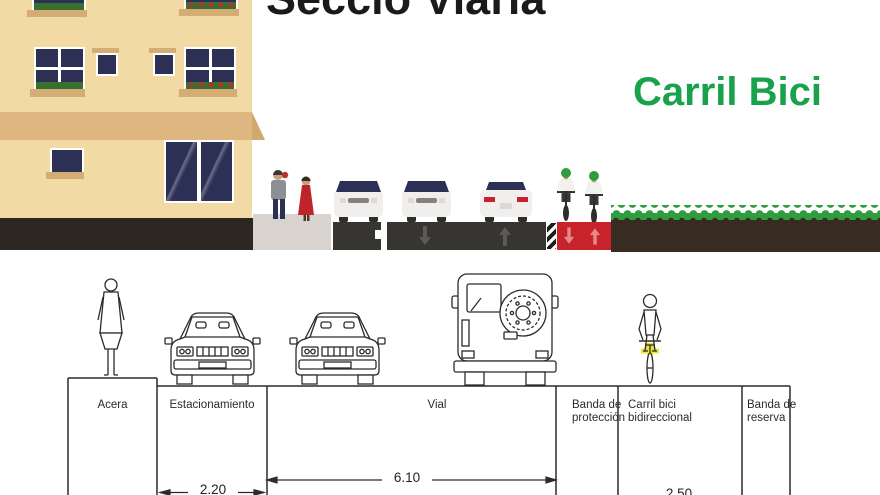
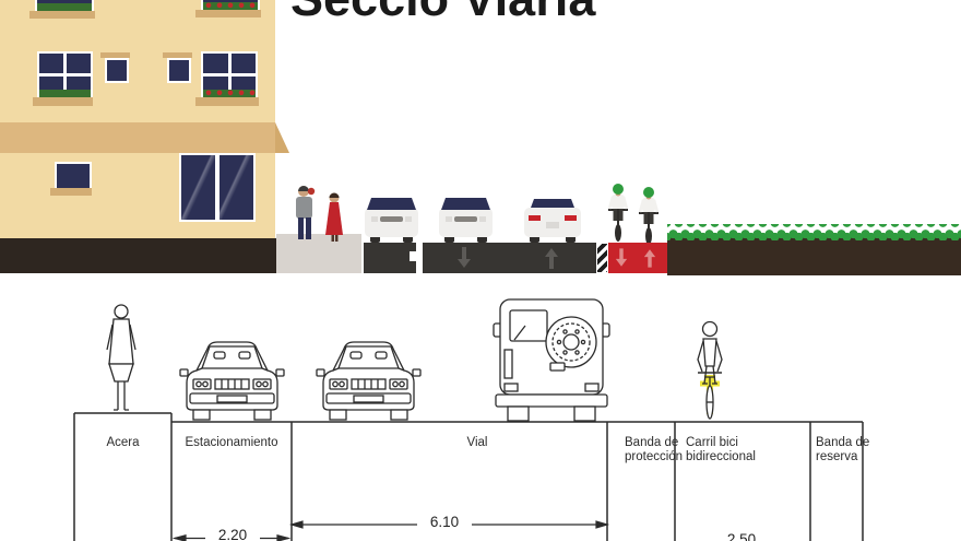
- Carril Bici
  Acera
  Estacionamiento
  Vial
  Banda de
  protección
  Carril bici
  bidireccional
  Banda de
  reserva
  2.20
  6.10
  2.50
